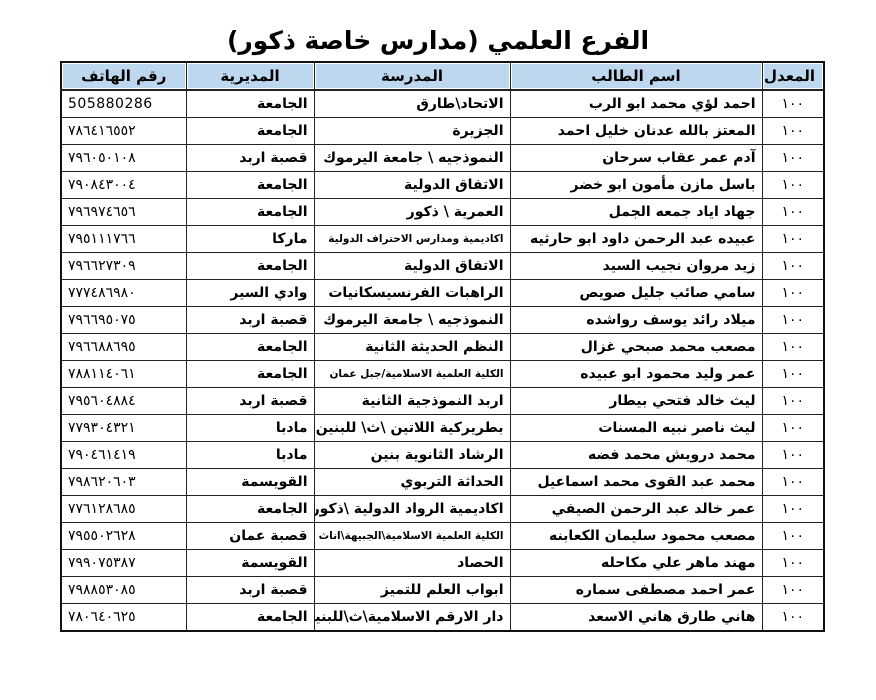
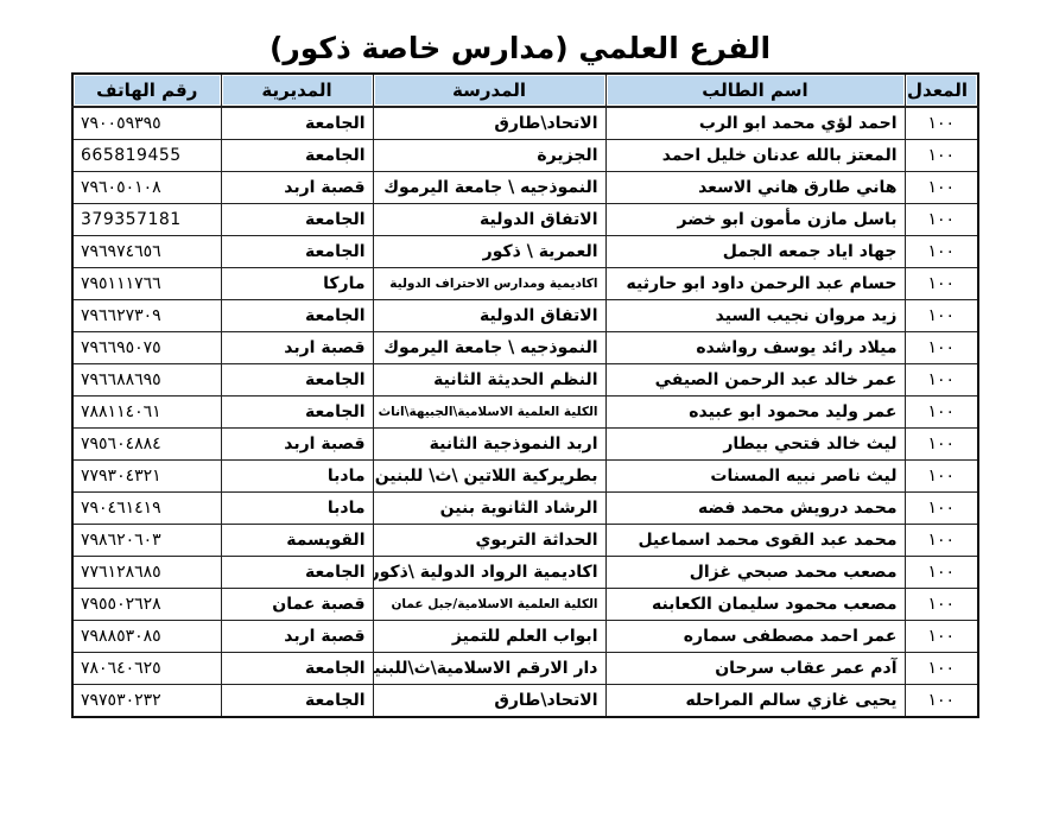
  الفرع العلمي (مدارس خاصة ذكور)
  المعدل	اسم الطالب	المدرسة	المديرية	رقم الهاتف
- ١٠٠	احمد لؤي محمد ابو الرب	الاتحاد\طارق	الجامعة	505880286
+ ١٠٠	احمد لؤي محمد ابو الرب	الاتحاد\طارق	الجامعة	٧٩٠٠٥٩٣٩٥
- ١٠٠	المعتز بالله عدنان خليل احمد	الجزيرة	الجامعة	٧٨٦٤١٦٥٥٢
+ ١٠٠	المعتز بالله عدنان خليل احمد	الجزيرة	الجامعة	665819455
- ١٠٠	آدم عمر عقاب سرحان	النموذجيه \ جامعة اليرموك	قصبة اربد	٧٩٦٠٥٠١٠٨
+ ١٠٠	هاني طارق هاني الاسعد	النموذجيه \ جامعة اليرموك	قصبة اربد	٧٩٦٠٥٠١٠٨
- ١٠٠	باسل مازن مأمون ابو خضر	الاتفاق الدولية	الجامعة	٧٩٠٨٤٣٠٠٤
+ ١٠٠	باسل مازن مأمون ابو خضر	الاتفاق الدولية	الجامعة	379357181
  ١٠٠	جهاد اياد جمعه الجمل	العمرية \ ذكور	الجامعة	٧٩٦٩٧٤٦٥٦
- ١٠٠	عبيده عبد الرحمن داود ابو حارثيه	اكاديمية ومدارس الاحتراف الدولية	ماركا	٧٩٥١١١٧٦٦
+ ١٠٠	حسام عبد الرحمن داود ابو حارثيه	اكاديمية ومدارس الاحتراف الدولية	ماركا	٧٩٥١١١٧٦٦
  ١٠٠	زيد مروان نجيب السيد	الاتفاق الدولية	الجامعة	٧٩٦٦٢٧٣٠٩
- ١٠٠	سامي صائب جليل صويص	الراهبات الفرنسيسكانيات	وادي السير	٧٧٧٤٨٦٩٨٠
  ١٠٠	ميلاد رائد يوسف رواشده	النموذجيه \ جامعة اليرموك	قصبة اربد	٧٩٦٦٩٥٠٧٥
- ١٠٠	مصعب محمد صبحي غزال	النظم الحديثة الثانية	الجامعة	٧٩٦٦٨٨٦٩٥
+ ١٠٠	عمر خالد عبد الرحمن الصيفي	النظم الحديثة الثانية	الجامعة	٧٩٦٦٨٨٦٩٥
- ١٠٠	عمر وليد محمود ابو عبيده	الكلية العلمية الاسلامية/جبل عمان	الجامعة	٧٨٨١١٤٠٦١
+ ١٠٠	عمر وليد محمود ابو عبيده	الكلية العلمية الاسلامية\الجبيهة\اناث	الجامعة	٧٨٨١١٤٠٦١
  ١٠٠	ليث خالد فتحي بيطار	اربد النموذجية الثانية	قصبة اربد	٧٩٥٦٠٤٨٨٤
  ١٠٠	ليث ناصر نبيه المسنات	بطريركية اللاتين \ث\ للبنين	مادبا	٧٧٩٣٠٤٣٢١
  ١٠٠	محمد درويش محمد فضه	الرشاد الثانوية بنين	مادبا	٧٩٠٤٦١٤١٩
  ١٠٠	محمد عبد القوى محمد اسماعيل	الحداثة التربوي	القويسمة	٧٩٨٦٢٠٦٠٣
- ١٠٠	عمر خالد عبد الرحمن الصيفي	اكاديمية الرواد الدولية \ذكور	الجامعة	٧٧٦١٢٨٦٨٥
+ ١٠٠	مصعب محمد صبحي غزال	اكاديمية الرواد الدولية \ذكور	الجامعة	٧٧٦١٢٨٦٨٥
- ١٠٠	مصعب محمود سليمان الكعابنه	الكلية العلمية الاسلامية\الجبيهة\اناث	قصبة عمان	٧٩٥٥٠٢٦٢٨
+ ١٠٠	مصعب محمود سليمان الكعابنه	الكلية العلمية الاسلامية/جبل عمان	قصبة عمان	٧٩٥٥٠٢٦٢٨
- ١٠٠	مهند ماهر علي مكاحله	الحصاد	القويسمة	٧٩٩٠٧٥٣٨٧
  ١٠٠	عمر احمد مصطفى سماره	ابواب العلم للتميز	قصبة اربد	٧٩٨٨٥٣٠٨٥
- ١٠٠	هاني طارق هاني الاسعد	دار الارقم الاسلامية\ث\للبني	الجامعة	٧٨٠٦٤٠٦٢٥
+ ١٠٠	آدم عمر عقاب سرحان	دار الارقم الاسلامية\ث\للبني	الجامعة	٧٨٠٦٤٠٦٢٥
+ ١٠٠	يحيى غازي سالم المراحله	الاتحاد\طارق	الجامعة	٧٩٧٥٣٠٢٣٢
